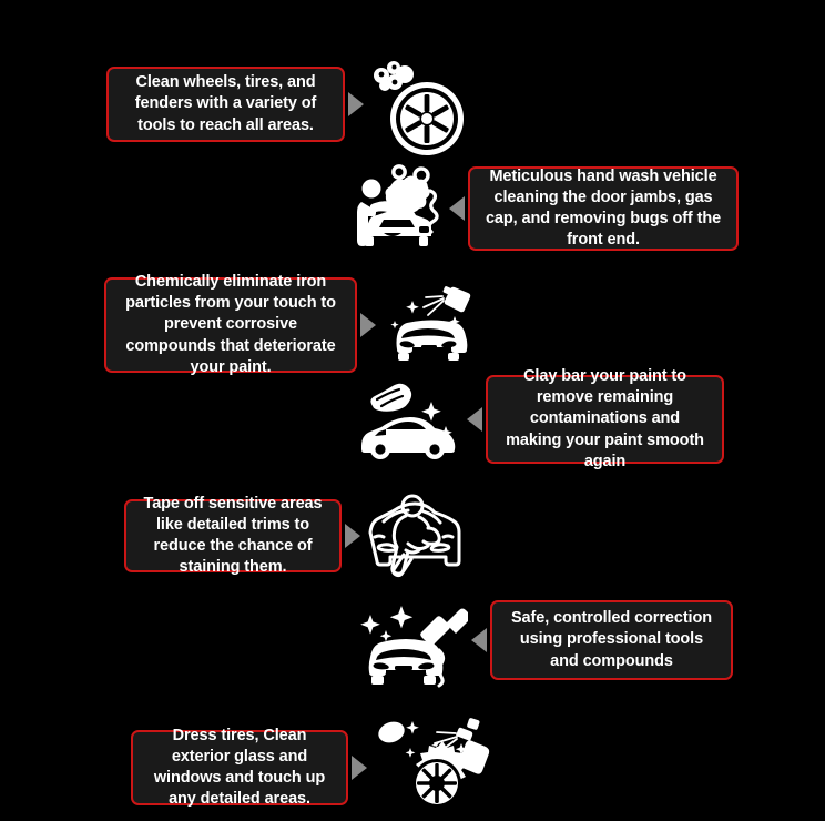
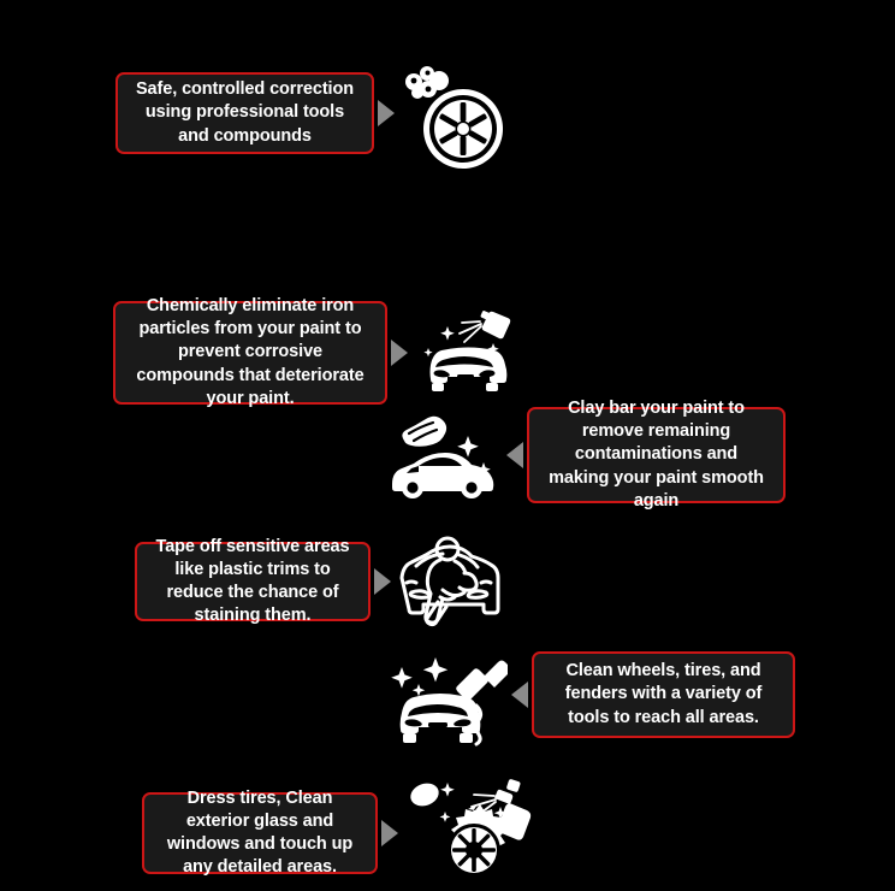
- Clean wheels, tires, and fenders with a variety of tools to reach all areas.
+ Safe, controlled correction using professional tools and compounds
- Meticulous hand wash vehicle cleaning the door jambs, gas cap, and removing bugs off the front end.
- Chemically eliminate iron particles from your touch to prevent corrosive compounds that deteriorate your paint.
+ Chemically eliminate iron particles from your paint to prevent corrosive compounds that deteriorate your paint.
  Clay bar your paint to remove remaining contaminations and making your paint smooth again
- Tape off sensitive areas like detailed trims to reduce the chance of staining them.
+ Tape off sensitive areas like plastic trims to reduce the chance of staining them.
- Safe, controlled correction using professional tools and compounds
+ Clean wheels, tires, and fenders with a variety of tools to reach all areas.
  Dress tires, Clean exterior glass and windows and touch up any detailed areas.
